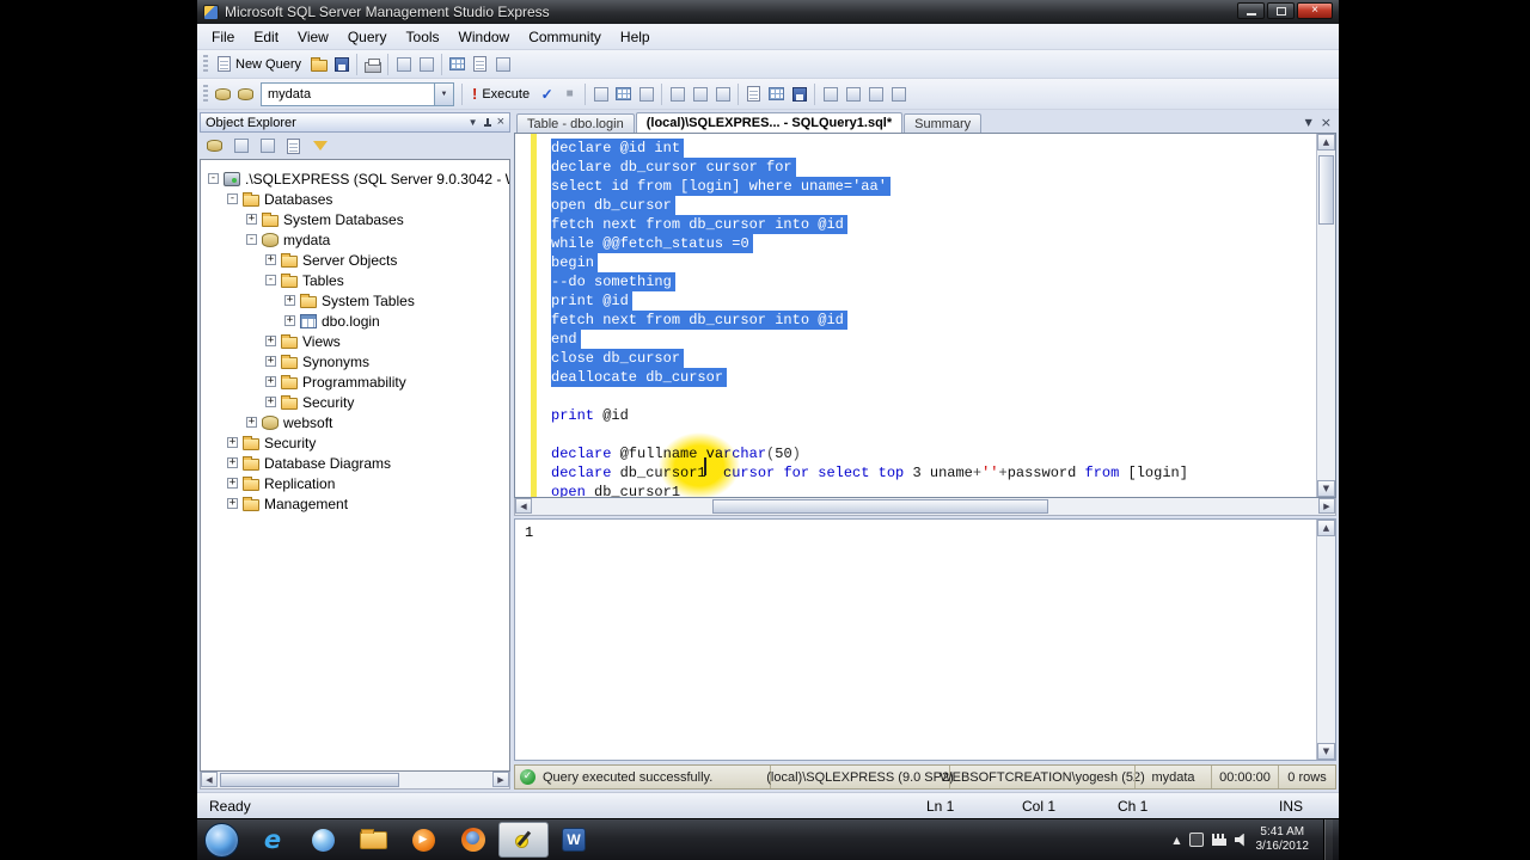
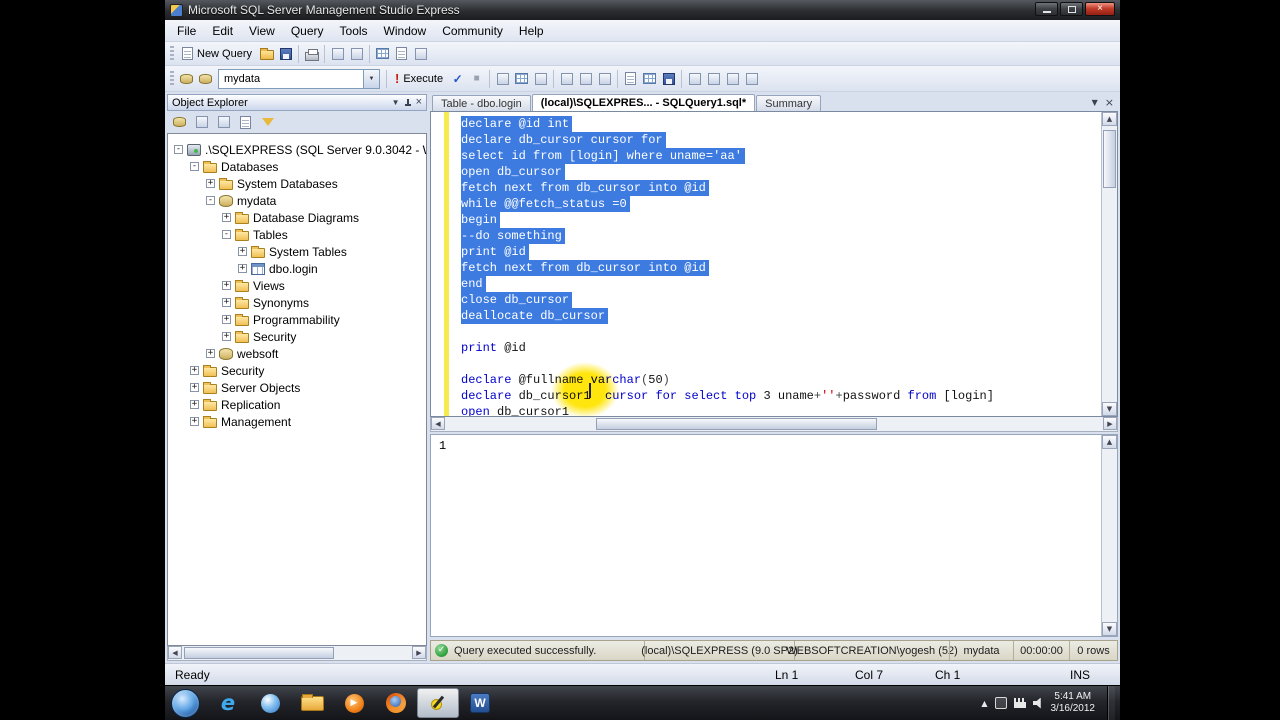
  Microsoft SQL Server Management Studio Express
  ×
  File
  Edit
  View
  Query
  Tools
  Window
  Community
  Help
  New Query
  mydata
  !
  Execute
  ✓
  ■
  Object Explorer
  ▼
  ×
  -
  .\SQLEXPRESS (SQL Server 9.0.3042 -
  -
  Databases
  +
  System Databases
  -
  mydata
  +
- Server Objects
+ Database Diagrams
  -
  Tables
  +
  System Tables
  +
  dbo.login
  +
  Views
  +
  Synonyms
  +
  Programmability
  +
  Security
  +
  websoft
  +
  Security
  +
- Database Diagrams
+ Server Objects
  +
  Replication
  +
  Management
  ◀
  ▶
  Table - dbo.login
  (local)\SQLEXPRES... - SQLQuery1.sql*
  Summary
  ▼
  ×
  declare @id int
  declare db_cursor cursor for
  select id from [login] where uname='aa'
  open db_cursor
  fetch next from db_cursor into @id
  while @@fetch_status =0
  begin
  --do something
  print @id
  fetch next from db_cursor into @id
  end
  close db_cursor
  deallocate db_cursor
  print @id
  declare db_c rsor for select top 3 uname+''+password from [login]
  open db_curs
  ▲
  ▼
  ◀
  ▶
  1
  ▲
  ▼
  ✓
  Query executed successfully.
  (local)\SQLEXPRESS (9.0 SP2
  WEBSOFTCREATION\yogesh (5
  mydata
  00:00:00
  0 rows
  Ready
  Ln 1
- Col 1
+ Col 7
  Ch 1
  INS
  e
  ▶
  W
  ▲
  5:41 AM
  3/16/2012
